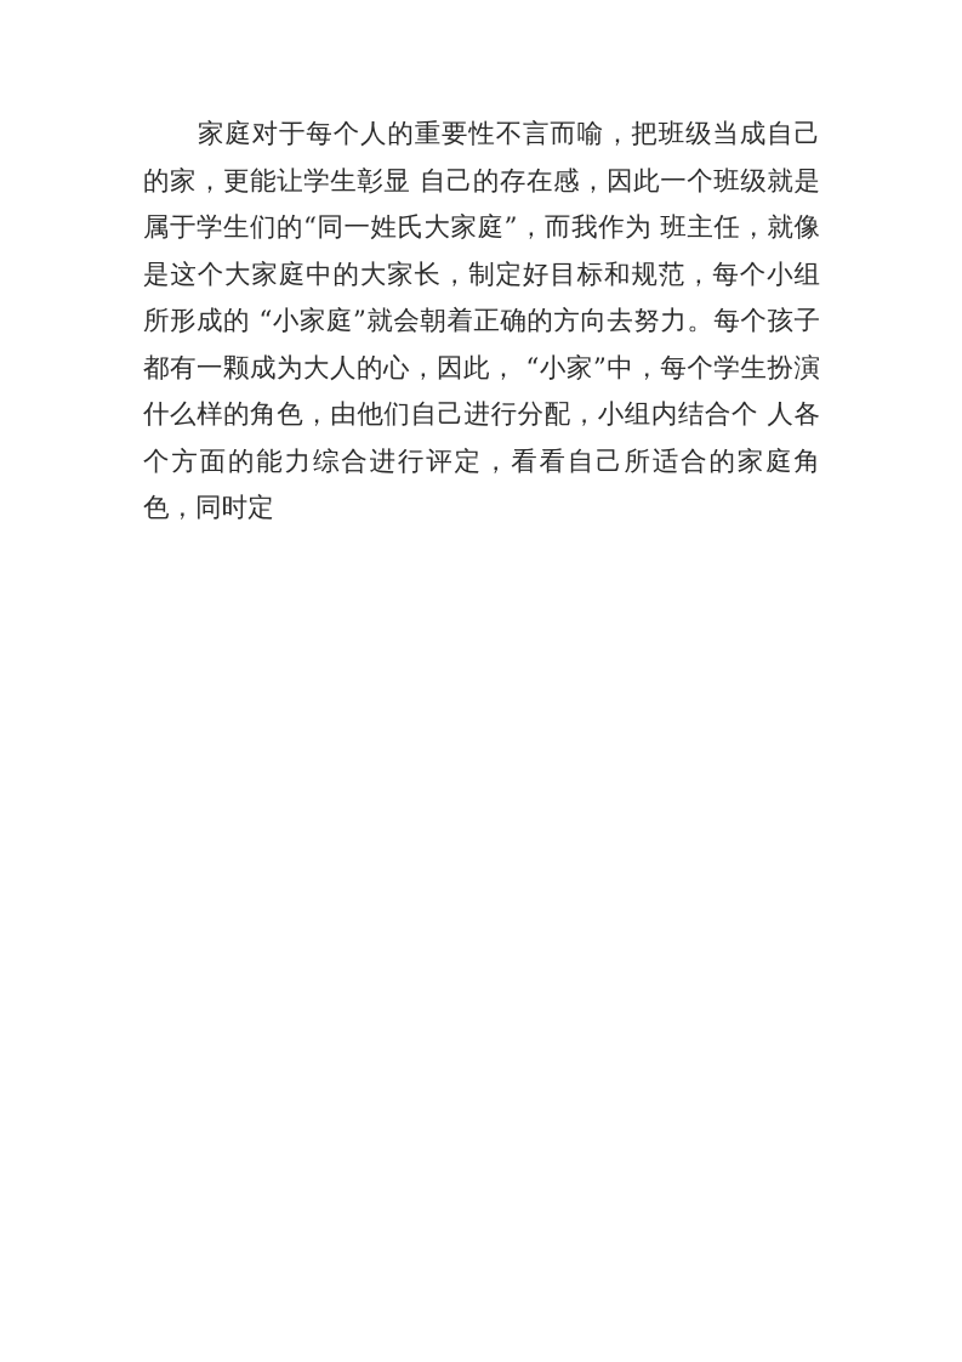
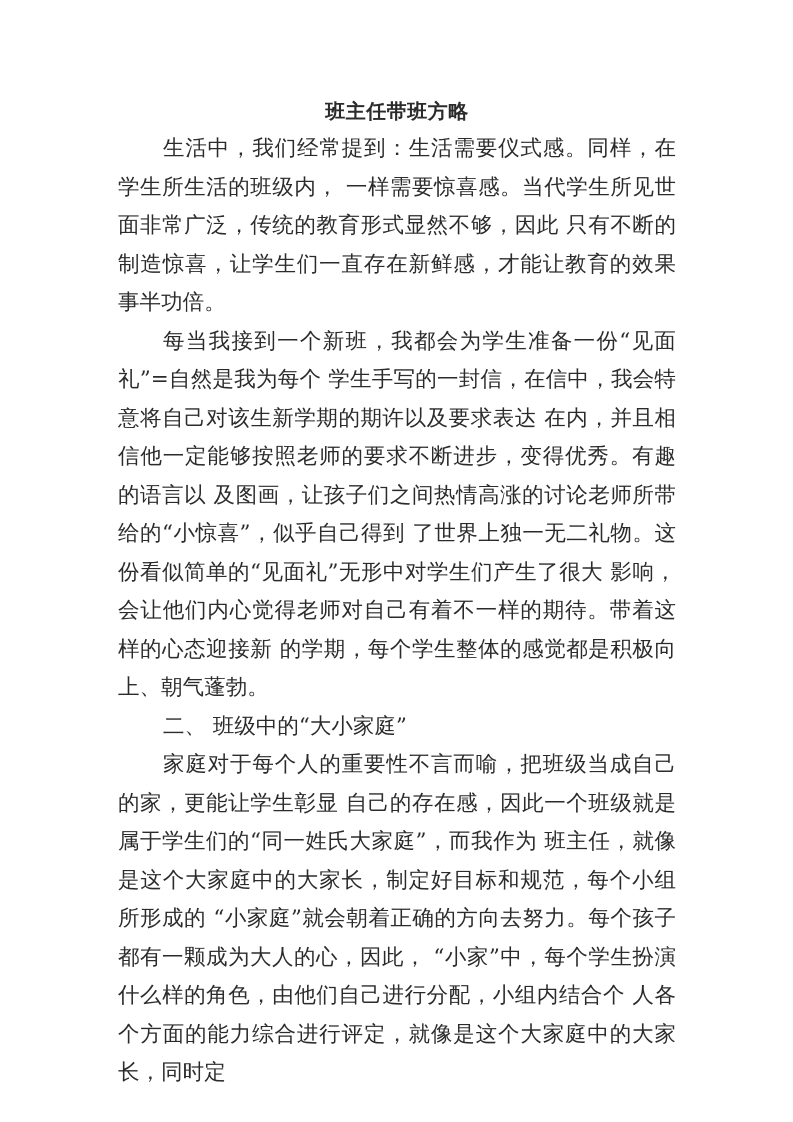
+ 班主任带班方略
+ 生活中，我们经常提到：生活需要仪式感。同样，在学生所生活的班级内， 一样需要惊喜感。当代学生所见世面非常广泛，传统的教育形式显然不够，因此 只有不断的制造惊喜，让学生们一直存在新鲜感，才能让教育的效果事半功倍。
+ 每当我接到一个新班，我都会为学生准备一份“见面礼”=自然是我为每个 学生手写的一封信，在信中，我会特意将自己对该生新学期的期许以及要求表达 在内，并且相信他一定能够按照老师的要求不断进步，变得优秀。有趣的语言以 及图画，让孩子们之间热情高涨的讨论老师所带给的“小惊喜”，似乎自己得到 了世界上独一无二礼物。这份看似简单的“见面礼”无形中对学生们产生了很大 影响，会让他们内心觉得老师对自己有着不一样的期待。带着这样的心态迎接新 的学期，每个学生整体的感觉都是积极向上、朝气蓬勃。
+ 二、 班级中的“大小家庭”
- 家庭对于每个人的重要性不言而喻，把班级当成自己的家，更能让学生彰显 自己的存在感，因此一个班级就是属于学生们的“同一姓氏大家庭”，而我作为 班主任，就像是这个大家庭中的大家长，制定好目标和规范，每个小组所形成的 “小家庭”就会朝着正确的方向去努力。每个孩子都有一颗成为大人的心，因此， “小家”中，每个学生扮演什么样的角色，由他们自己进行分配，小组内结合个 人各个方面的能力综合进行评定，看看自己所适合的家庭角色，同时定
+ 家庭对于每个人的重要性不言而喻，把班级当成自己的家，更能让学生彰显 自己的存在感，因此一个班级就是属于学生们的“同一姓氏大家庭”，而我作为 班主任，就像是这个大家庭中的大家长，制定好目标和规范，每个小组所形成的 “小家庭”就会朝着正确的方向去努力。每个孩子都有一颗成为大人的心，因此， “小家”中，每个学生扮演什么样的角色，由他们自己进行分配，小组内结合个 人各个方面的能力综合进行评定，就像是这个大家庭中的大家长，同时定
